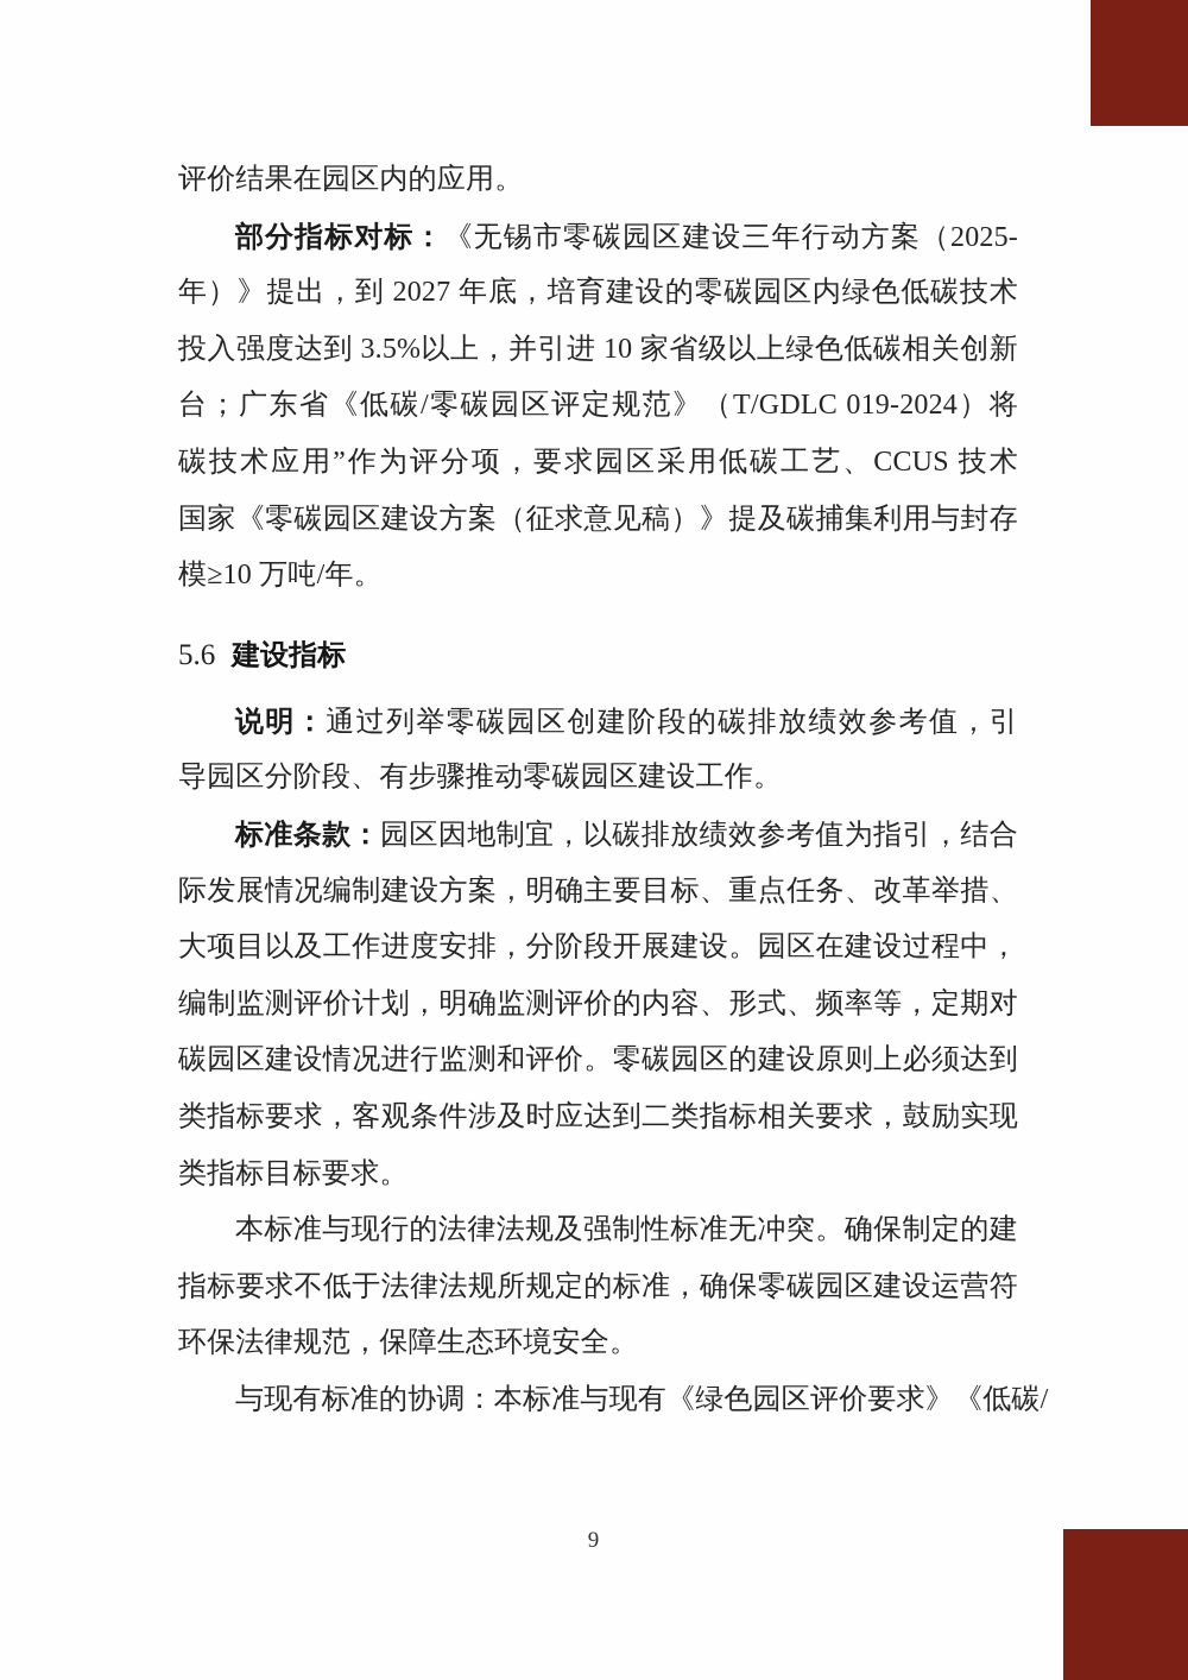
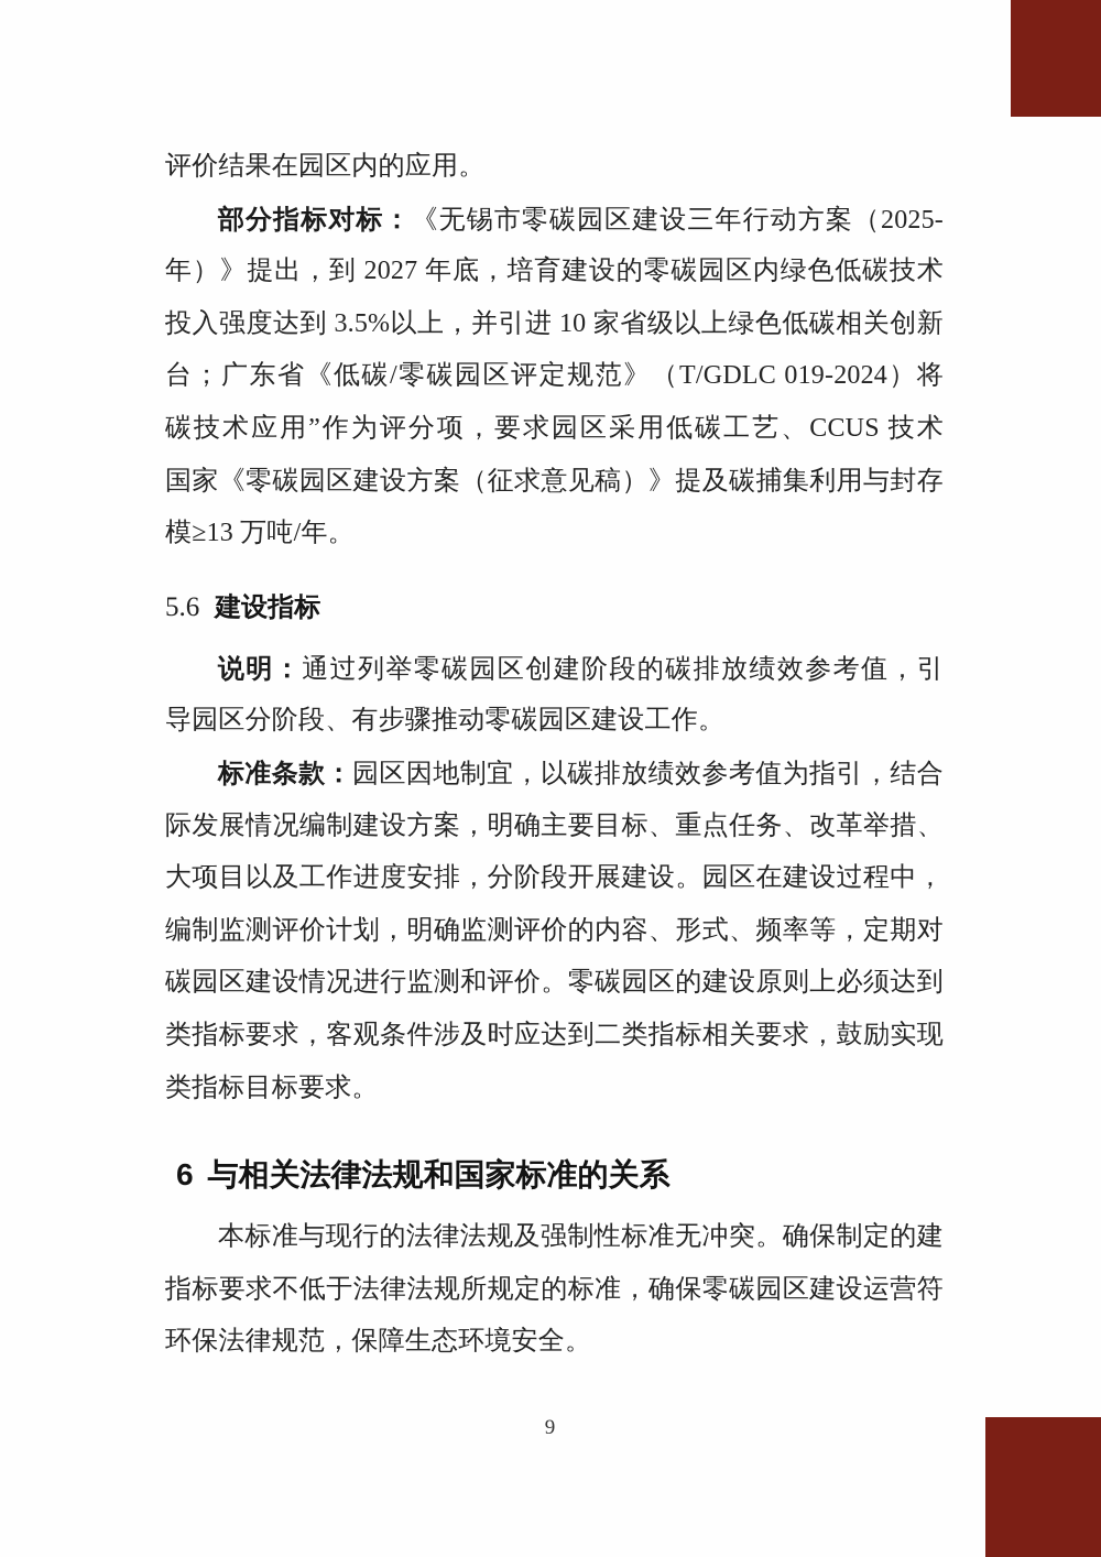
  评价结果在园区内的应用。
  部分指标对标：《无锡市零碳园区建设三年行动方案（2025-
  年）》提出，到 2027 年底，培育建设的零碳园区内绿色低碳技术
  投入强度达到 3.5%以上，并引进 10 家省级以上绿色低碳相关创新
  台；广东省《低碳/零碳园区评定规范》（T/GDLC 019-2024）将
  碳技术应用”作为评分项，要求园区采用低碳工艺、CCUS 技术
  国家《零碳园区建设方案（征求意见稿）》提及碳捕集利用与封存
- 模≥10 万吨/年。
+ 模≥13 万吨/年。
  5.6 建设指标
  说明：通过列举零碳园区创建阶段的碳排放绩效参考值，引
  导园区分阶段、有步骤推动零碳园区建设工作。
  标准条款：园区因地制宜，以碳排放绩效参考值为指引，结合
  际发展情况编制建设方案，明确主要目标、重点任务、改革举措、
  大项目以及工作进度安排，分阶段开展建设。园区在建设过程中，
  编制监测评价计划，明确监测评价的内容、形式、频率等，定期对
  碳园区建设情况进行监测和评价。零碳园区的建设原则上必须达到
  类指标要求，客观条件涉及时应达到二类指标相关要求，鼓励实现
  类指标目标要求。
+ 6 与相关法律法规和国家标准的关系
  本标准与现行的法律法规及强制性标准无冲突。确保制定的建
  指标要求不低于法律法规所规定的标准，确保零碳园区建设运营符
  环保法律规范，保障生态环境安全。
- 与现有标准的协调：本标准与现有《绿色园区评价要求》《低碳/
  9
